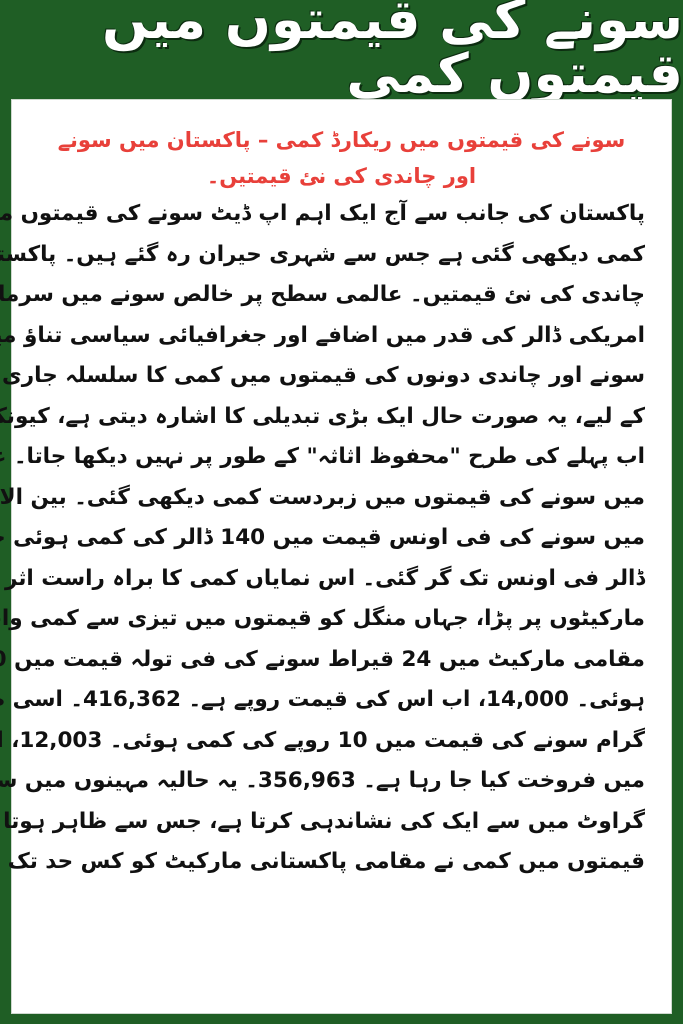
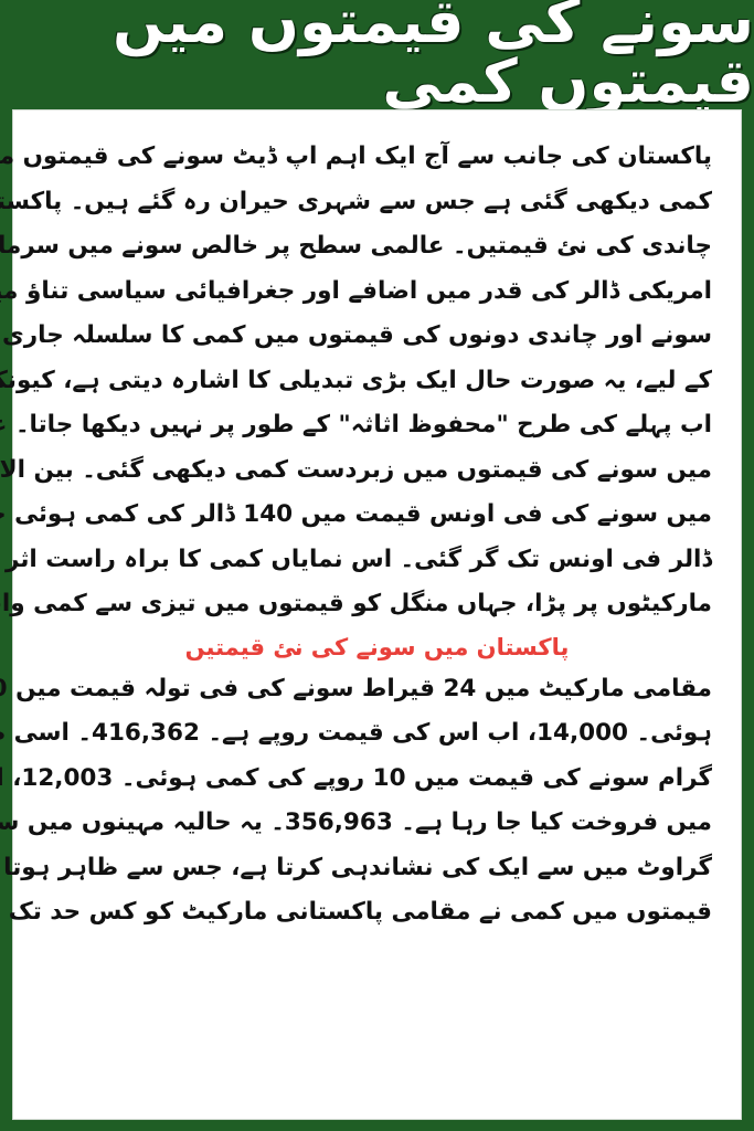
  سونے کی قیمتوں میں قیمتوں کمی
- سونے کی قیمتوں میں ریکارڈ کمی – پاکستان میں سونے اور چاندی کی نئ قیمتیں۔
  پاکستان کی جانب سے آج ایک اہم اپ ڈیٹ سونے کی قیمتوں م
  کمی دیکھی گئی ہے جس سے شہری حیران رہ گئے ہیں۔ پاکست
  چاندی کی نئ قیمتیں۔ عالمی سطح پر خالص سونے میں سرما
  امریکی ڈالر کی قدر میں اضافے اور جغرافیائی سیاسی تناؤ م
  سونے اور چاندی دونوں کی قیمتوں میں کمی کا سلسلہ جاری
  کے لیے، یہ صورت حال ایک بڑی تبدیلی کا اشارہ دیتی ہے، کیونک
  اب پہلے کی طرح "محفوظ اثاثہ" کے طور پر نہیں دیکھا جاتا۔
  میں سونے کی قیمتوں میں زبردست کمی دیکھی گئی۔ بین الا
  میں سونے کی فی اونس قیمت میں 140 ڈالر کی کمی ہوئی
  ڈالر فی اونس تک گر گئی۔ اس نمایاں کمی کا براہ راست اثر
  مارکیٹوں پر پڑا، جہاں منگل کو قیمتوں میں تیزی سے کمی وا
+ پاکستان میں سونے کی نئ قیمتیں
  مقامی مارکیٹ میں 24 قیراط سونے کی فی تولہ قیمت میں
  ہوئی۔ 14,000، اب اس کی قیمت روپے ہے۔ 416,362۔ اسی
  گرام سونے کی قیمت میں 10 روپے کی کمی ہوئی۔ 12,003، ا
  میں فروخت کیا جا رہا ہے۔ 356,963۔ یہ حالیہ مہینوں میں س
  گراوٹ میں سے ایک کی نشاندہی کرتا ہے، جس سے ظاہر ہوتا
  قیمتوں میں کمی نے مقامی پاکستانی مارکیٹ کو کس حد تک
